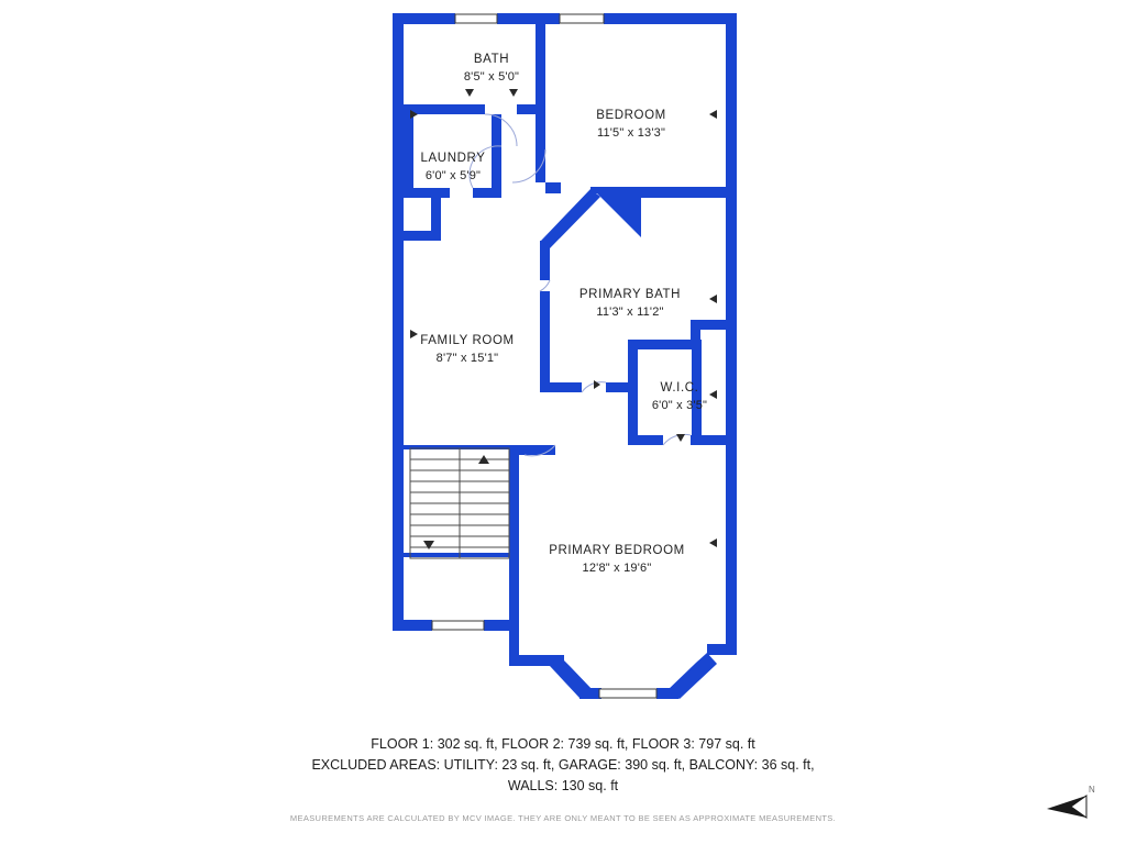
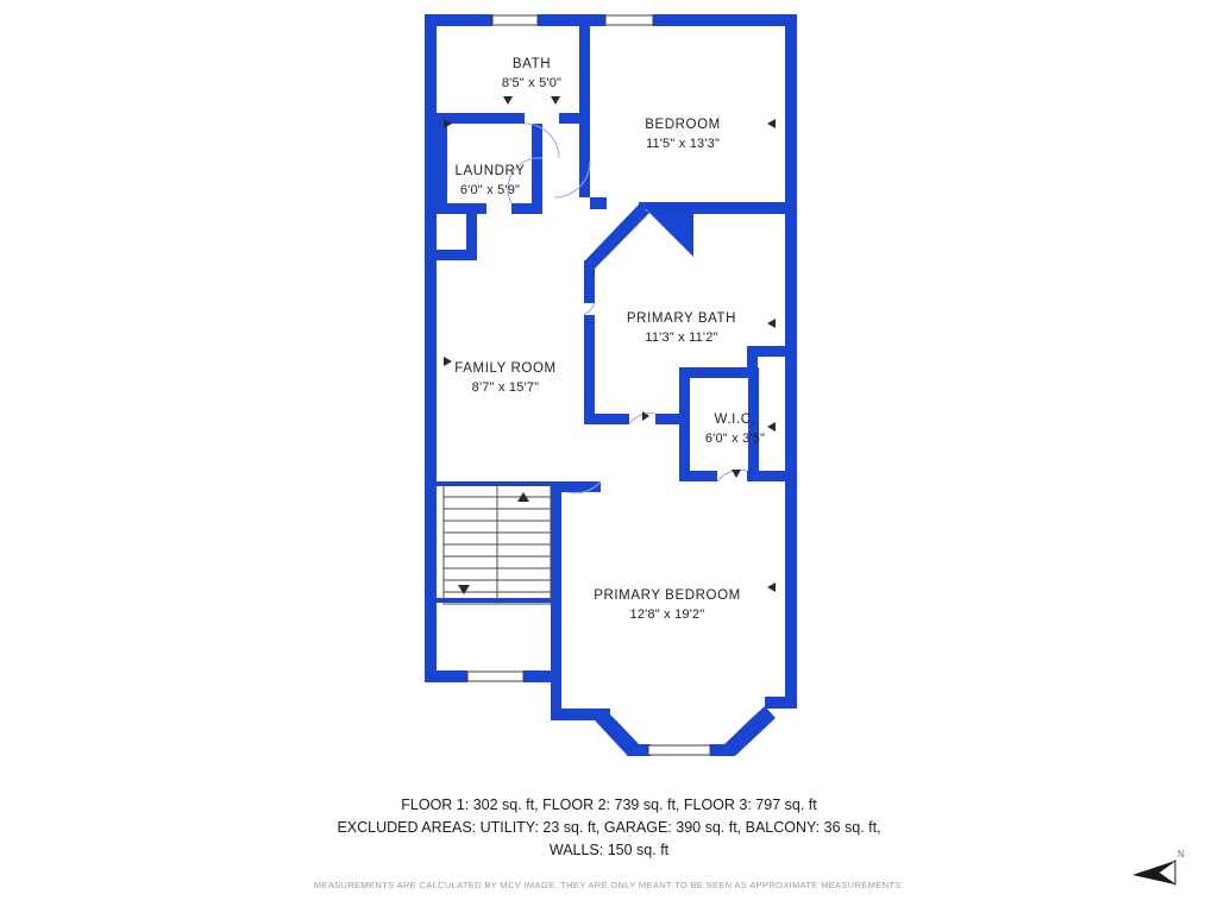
  BATH
  8'5" x 5'0"
  BEDROOM
  11'5" x 13'3"
  LAUNDRY
  6'0" x 5'9"
  PRIMARY BATH
  11'3" x 11'2"
  FAMILY ROOM
- 8'7" x 15'1"
+ 8'7" x 15'7"
  W.I.C.
  6'0" x 3'5"
  PRIMARY BEDROOM
- 12'8" x 19'6"
+ 12'8" x 19'2"
  FLOOR 1: 302 sq. ft, FLOOR 2: 739 sq. ft, FLOOR 3: 797 sq. ft
  EXCLUDED AREAS: UTILITY: 23 sq. ft, GARAGE: 390 sq. ft, BALCONY: 36 sq. ft,
- WALLS: 130 sq. ft
+ WALLS: 150 sq. ft
  MEASUREMENTS ARE CALCULATED BY MCV IMAGE. THEY ARE ONLY MEANT TO BE SEEN AS APPROXIMATE MEASUREMENTS.
  N
